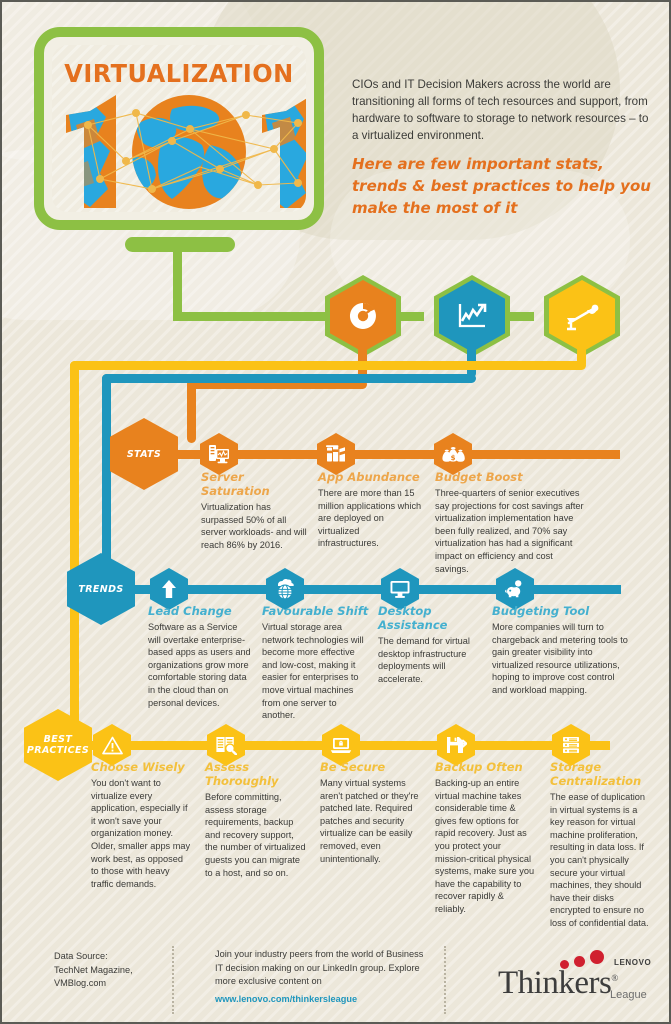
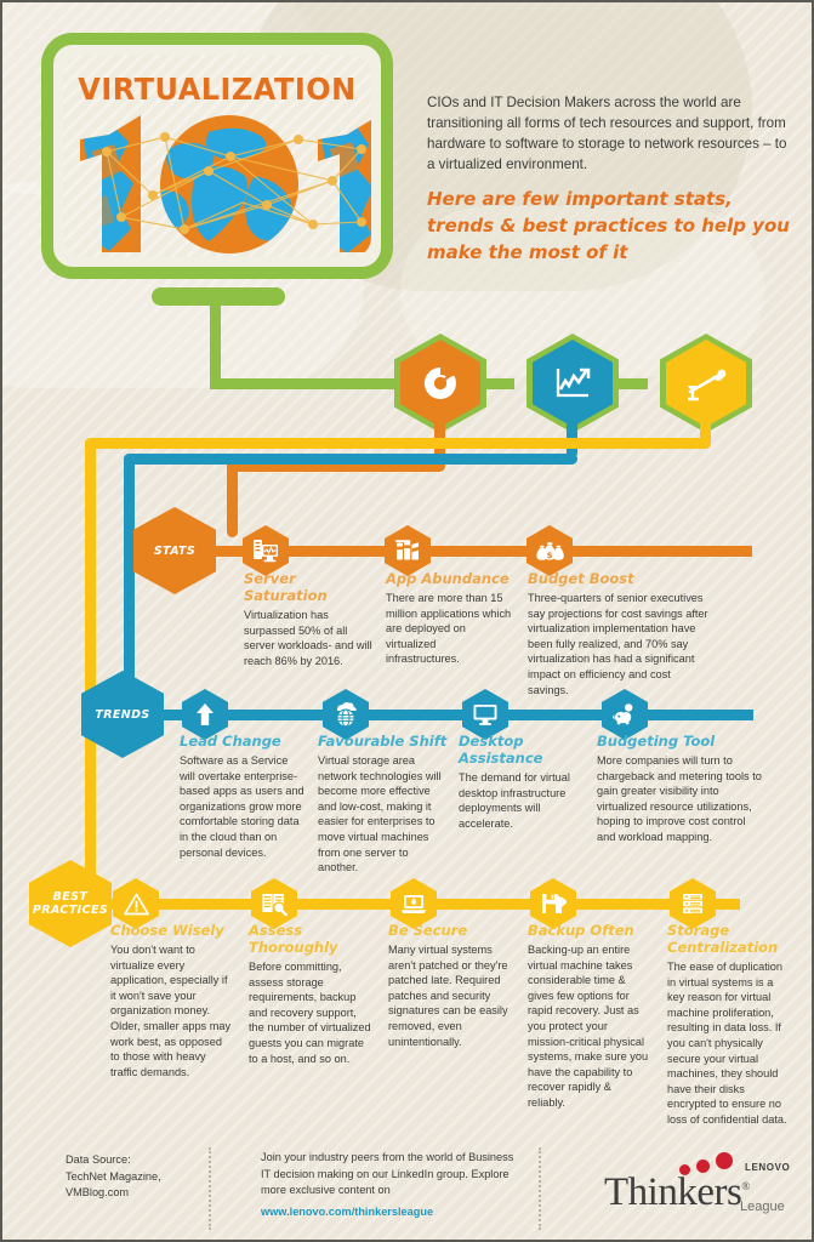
  VIRTUALIZATION
  CIOs and IT Decision Makers across the world are transitioning all forms of tech resources and support, from hardware to software to storage to network resources – to a virtualized environment.
  Here are few important stats, trends & best practices to help you make the most of it
  STATS
  $
  Server Saturation
  Virtualization has surpassed 50% of all server workloads- and will reach 86% by 2016.
  App Abundance
  There are more than 15 million applications which are deployed on virtualized infrastructures.
  Budget Boost
  Three-quarters of senior executives say projections for cost savings after virtualization implementation have been fully realized, and 70% say virtualization has had a significant impact on efficiency and cost savings.
  TRENDS
  Lead Change
  Software as a Service will overtake enterprise-based apps as users and organizations grow more comfortable storing data in the cloud than on personal devices.
  Favourable Shift
  Virtual storage area network technologies will become more effective and low-cost, making it easier for enterprises to move virtual machines from one server to another.
  Desktop Assistance
  The demand for virtual desktop infrastructure deployments will accelerate.
  Budgeting Tool
  More companies will turn to chargeback and metering tools to gain greater visibility into virtualized resource utilizations, hoping to improve cost control and workload mapping.
  BEST
  PRACTICES
  Choose Wisely
  You don't want to virtualize every application, especially if it won't save your organization money. Older, smaller apps may work best, as opposed to those with heavy traffic demands.
  Assess Thoroughly
  Before committing, assess storage requirements, backup and recovery support, the number of virtualized guests you can migrate to a host, and so on.
  Be Secure
- Many virtual systems aren't patched or they're patched late. Required patches and security virtualize can be easily removed, even unintentionally.
+ Many virtual systems aren't patched or they're patched late. Required patches and security signatures can be easily removed, even unintentionally.
  Backup Often
  Backing-up an entire virtual machine takes considerable time & gives few options for rapid recovery. Just as you protect your mission-critical physical systems, make sure you have the capability to recover rapidly & reliably.
  Storage Centralization
  The ease of duplication in virtual systems is a key reason for virtual machine proliferation, resulting in data loss. If you can't physically secure your virtual machines, they should have their disks encrypted to ensure no loss of confidential data.
  Data Source:
  TechNet Magazine,
  VMBlog.com
  Join your industry peers from the world of Business IT decision making on our LinkedIn group. Explore more exclusive content on
  www.lenovo.com/thinkersleague
  Thinkers®
  LENOVO
  League
